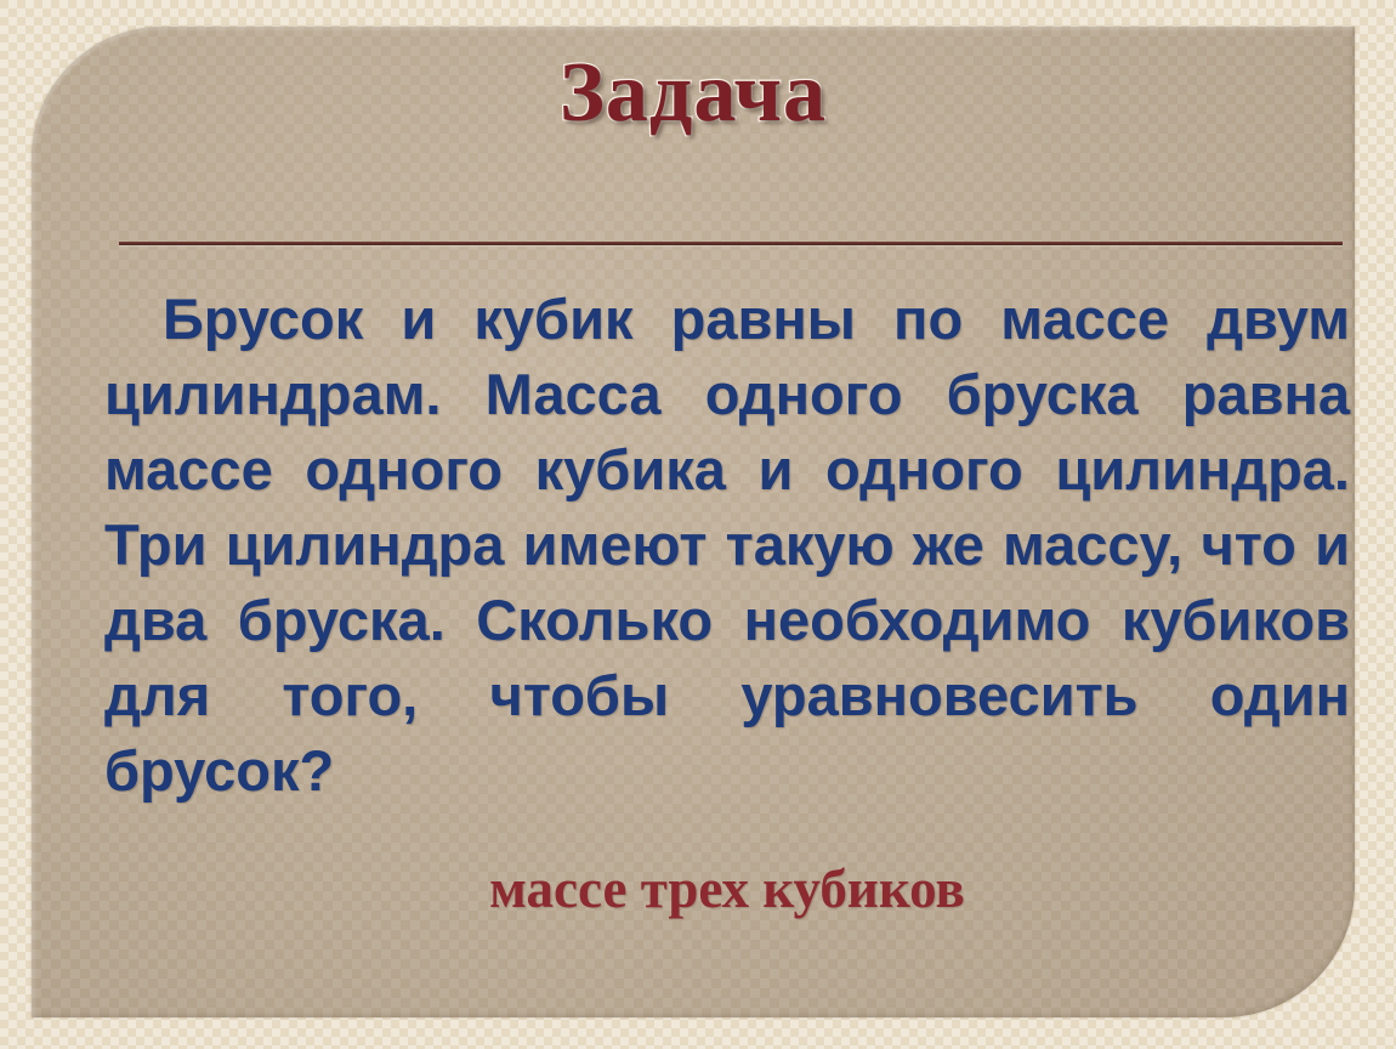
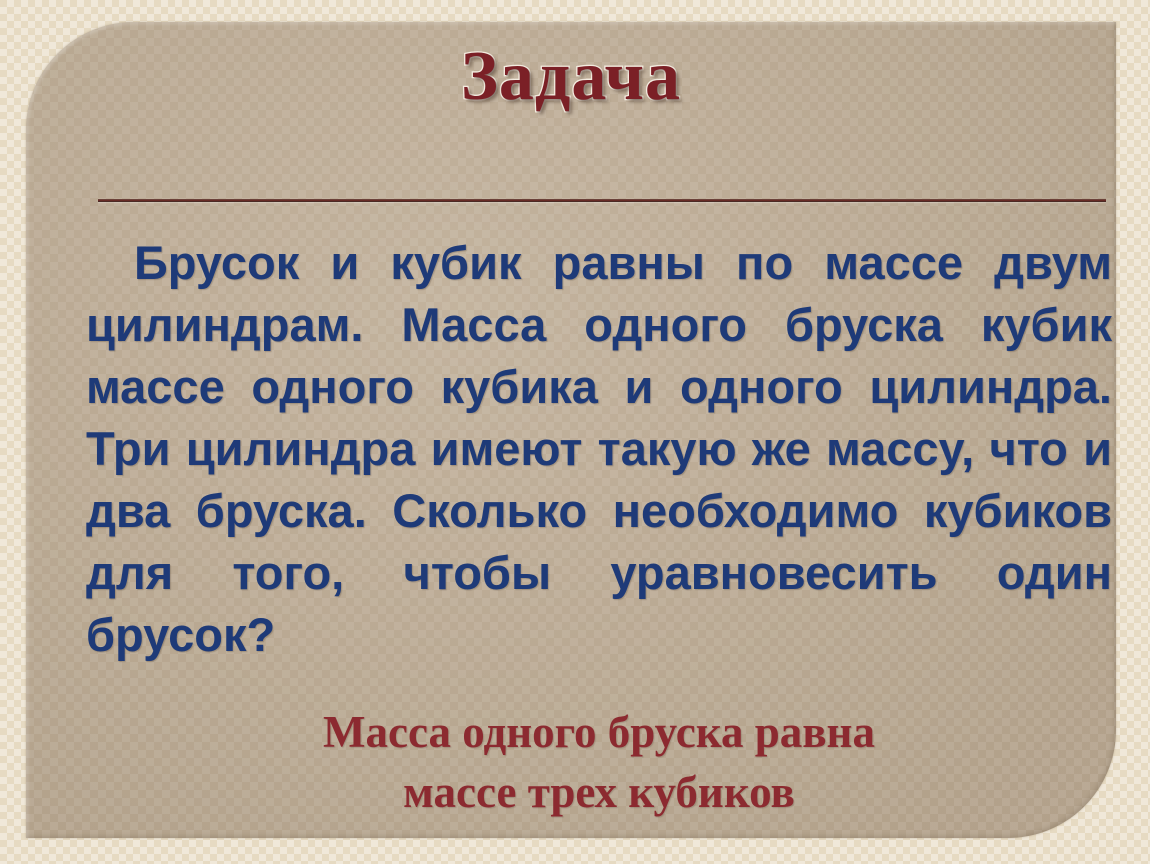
  Задача
- Брусок и кубик равны по массе двум цилиндрам. Масса одного бруска равна массе одного кубика и одного цилиндра. Три цилиндра имеют такую же массу, что и два бруска. Сколько необходимо кубиков для того, чтобы уравновесить один брусок?
+ Брусок и кубик равны по массе двум цилиндрам. Масса одного бруска кубик массе одного кубика и одного цилиндра. Три цилиндра имеют такую же массу, что и два бруска. Сколько необходимо кубиков для того, чтобы уравновесить один брусок?
+ Масса одного бруска равна
  массе трех кубиков
